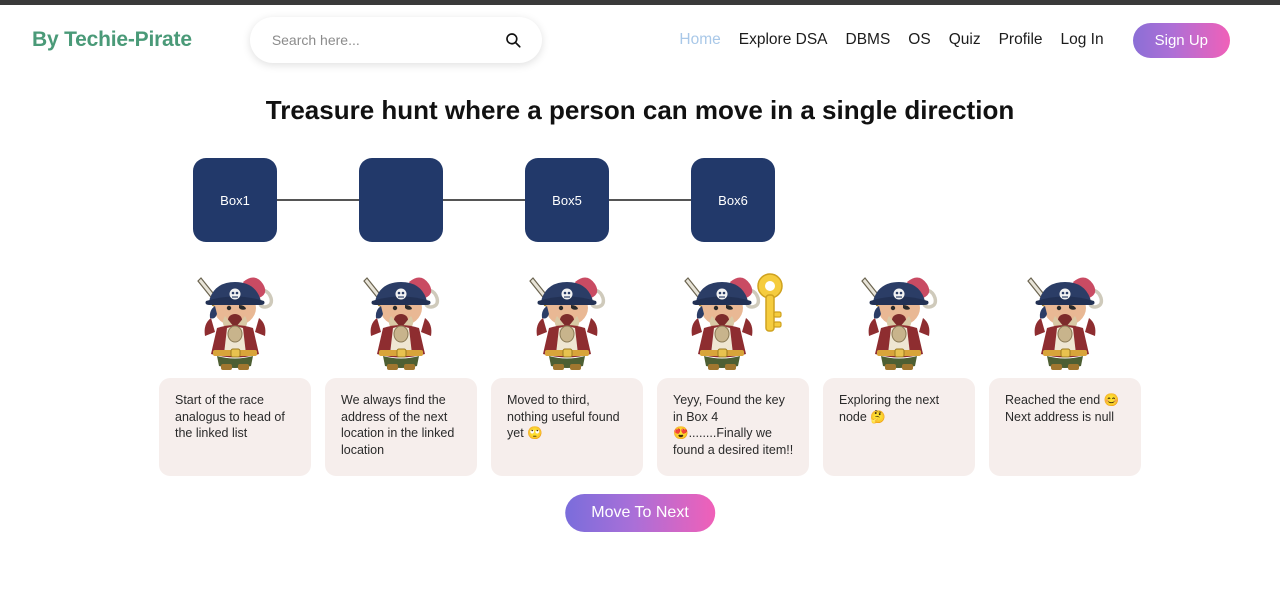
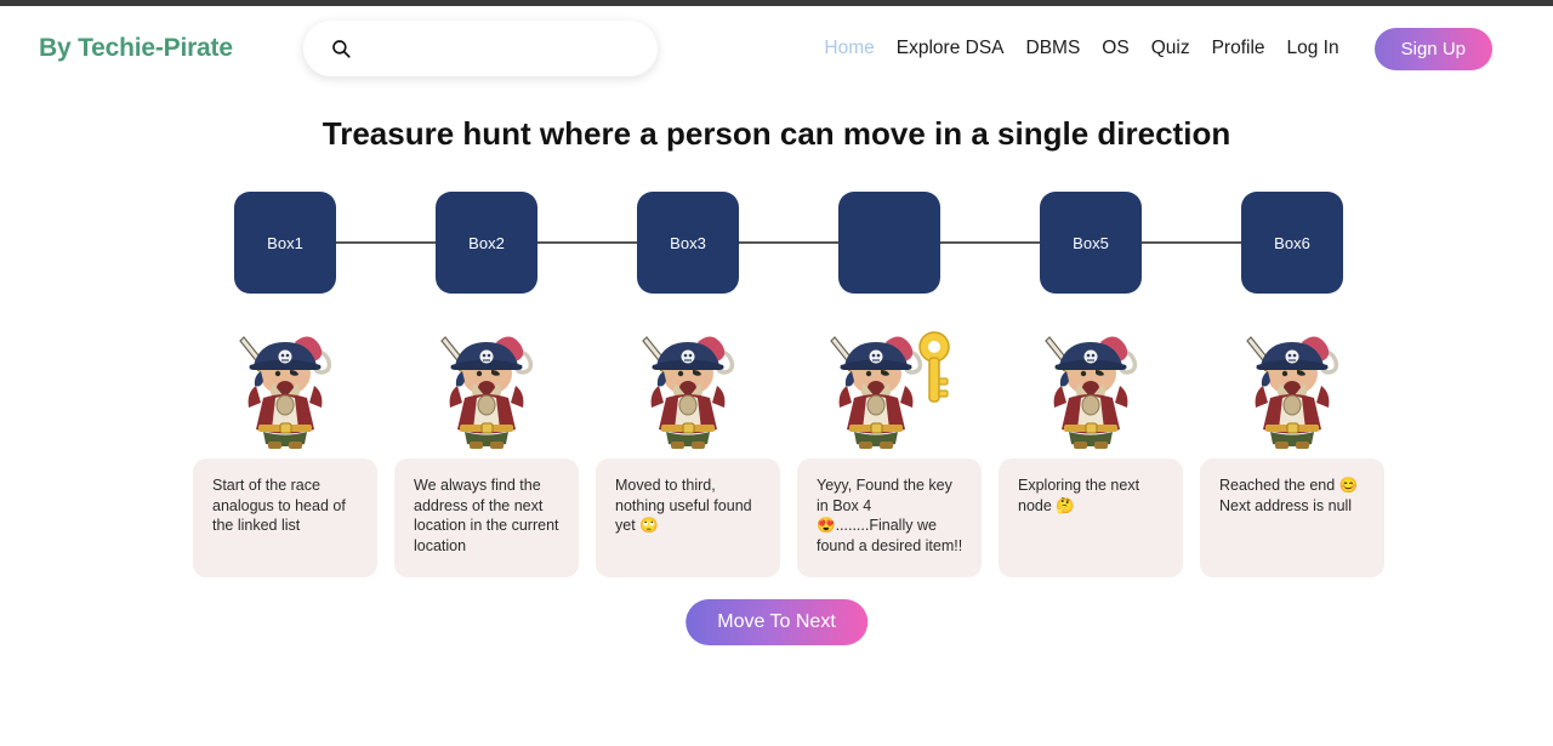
  By Techie-Pirate
- Search here...
  Home
  Explore DSA
  DBMS
  OS
  Quiz
  Profile
  Log In
  Sign Up
  Treasure hunt where a person can move in a single direction
  Box1
+ Box2
+ Box3
  Box5
  Box6
  Start of the race analogus to head of the linked list
- We always find the address of the next location in the linked location
+ We always find the address of the next location in the current location
  Moved to third, nothing useful found yet 🙄
  Yeyy, Found the key in Box 4 😍........Finally we found a desired item!!
  Exploring the next node 🤔
  Reached the end 😊 Next address is null
  Move To Next
